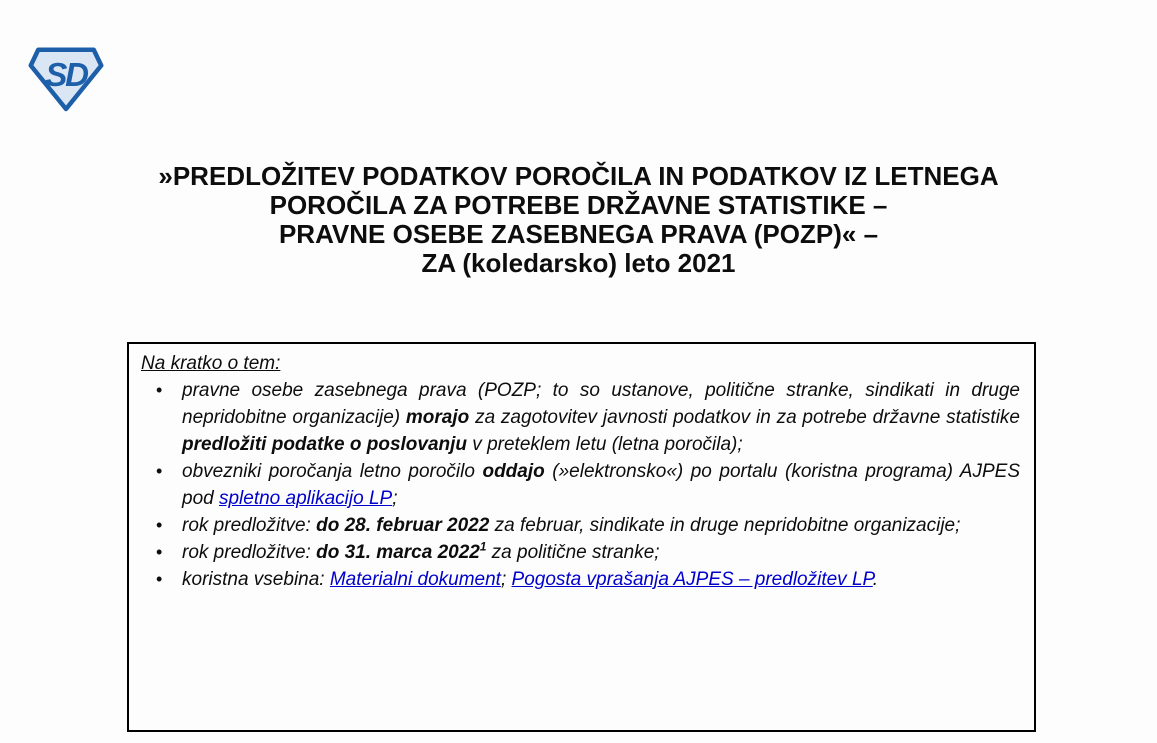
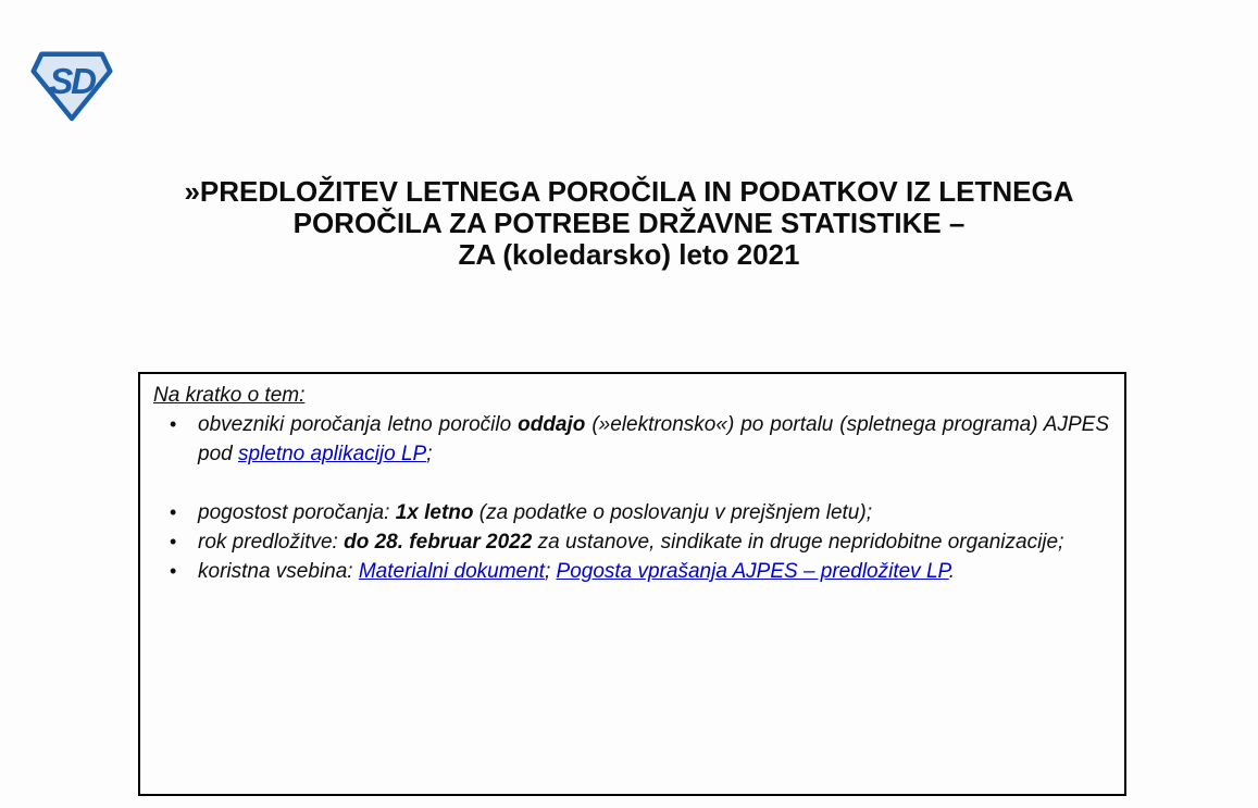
  SD
- »PREDLOŽITEV PODATKOV POROČILA IN PODATKOV IZ LETNEGA
+ »PREDLOŽITEV LETNEGA POROČILA IN PODATKOV IZ LETNEGA
  POROČILA ZA POTREBE DRŽAVNE STATISTIKE –
- PRAVNE OSEBE ZASEBNEGA PRAVA (POZP)« –
  ZA (koledarsko) leto 2021
  Na kratko o tem:
- pravne osebe zasebnega prava (POZP; to so ustanove, politične stranke, sindikati in druge nepridobitne organizacije) morajo za zagotovitev javnosti podatkov in za potrebe državne statistike predložiti podatke o poslovanju v preteklem letu (letna poročila);
- obvezniki poročanja letno poročilo oddajo (»elektronsko«) po portalu (koristna programa) AJPES pod spletno aplikacijo LP;
+ obvezniki poročanja letno poročilo oddajo (»elektronsko«) po portalu (spletnega programa) AJPES pod spletno aplikacijo LP;
+ pogostost poročanja: 1x letno (za podatke o poslovanju v prejšnjem letu);
- rok predložitve: do 28. februar 2022 za februar, sindikate in druge nepridobitne organizacije;
+ rok predložitve: do 28. februar 2022 za ustanove, sindikate in druge nepridobitne organizacije;
- rok predložitve: do 31. marca 20221 za politične stranke;
  koristna vsebina: Materialni dokument; Pogosta vprašanja AJPES – predložitev LP.
